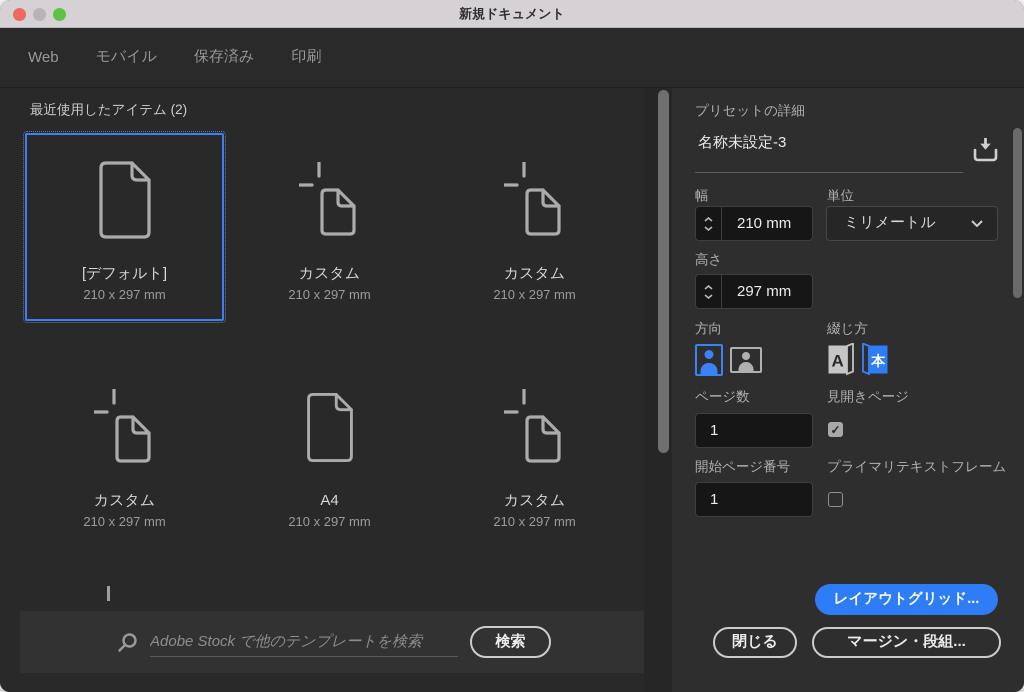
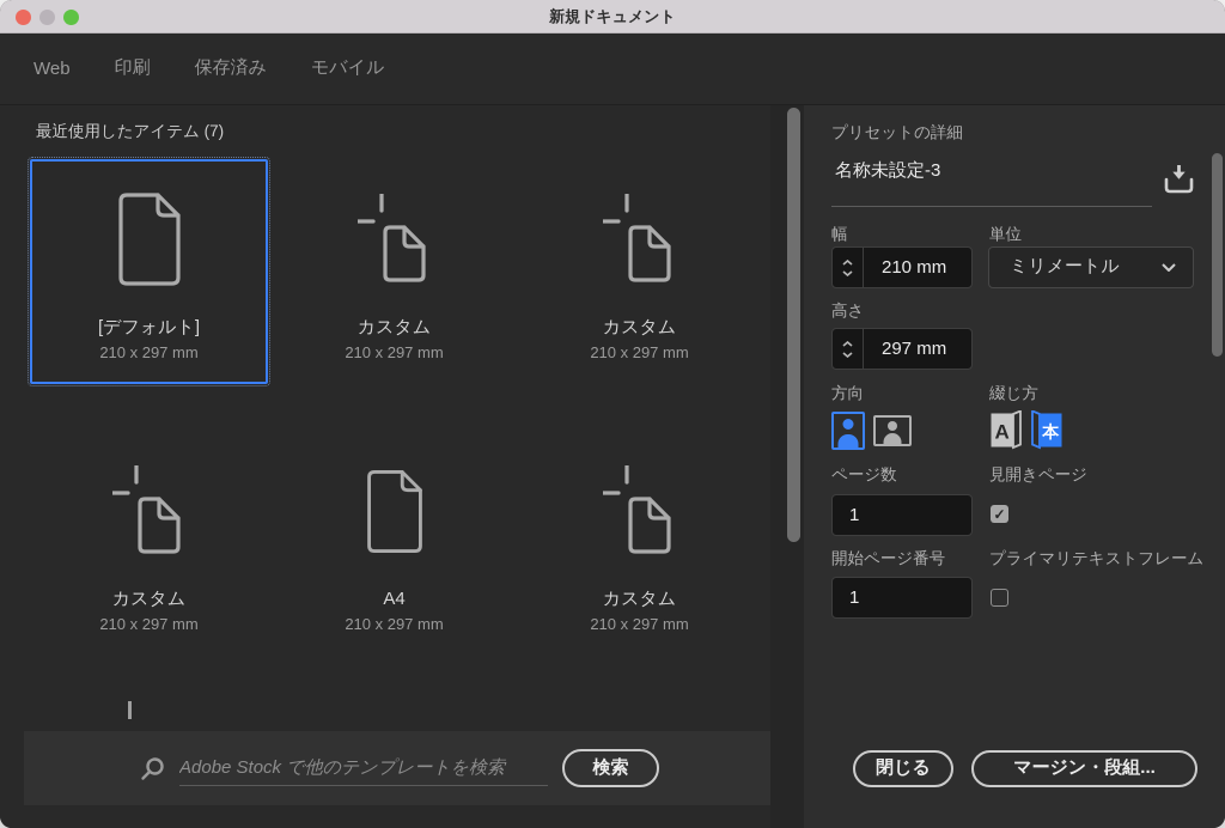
  新規ドキュメント
  Web
- モバイル
+ 印刷
  保存済み
- 印刷
+ モバイル
- 最近使用したアイテム (2)
+ 最近使用したアイテム (7)
  [デフォルト]
  210 x 297 mm
  カスタム
  210 x 297 mm
  カスタム
  210 x 297 mm
  カスタム
  210 x 297 mm
  A4
  210 x 297 mm
  カスタム
  210 x 297 mm
  Adobe Stock で他のテンプレートを検索
  検索
  プリセットの詳細
  名称未設定-3
  幅
  単位
  210 mm
  ミリメートル
  高さ
  297 mm
  方向
  綴じ方
  A
  本
  ページ数
  見開きページ
  1
  ✓
  開始ページ番号
  プライマリテキストフレーム
  1
- レイアウトグリッド...
  閉じる
  マージン・段組...
